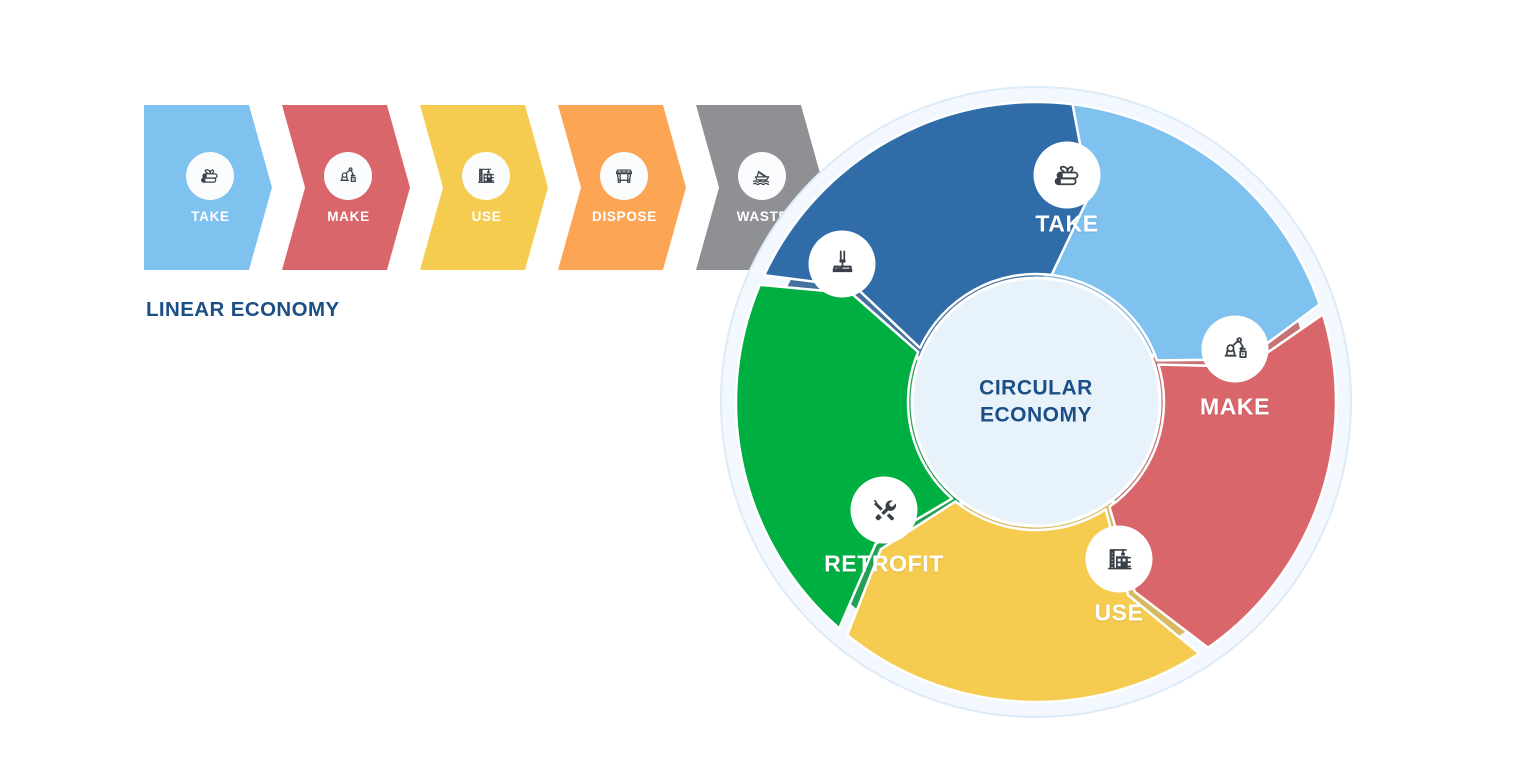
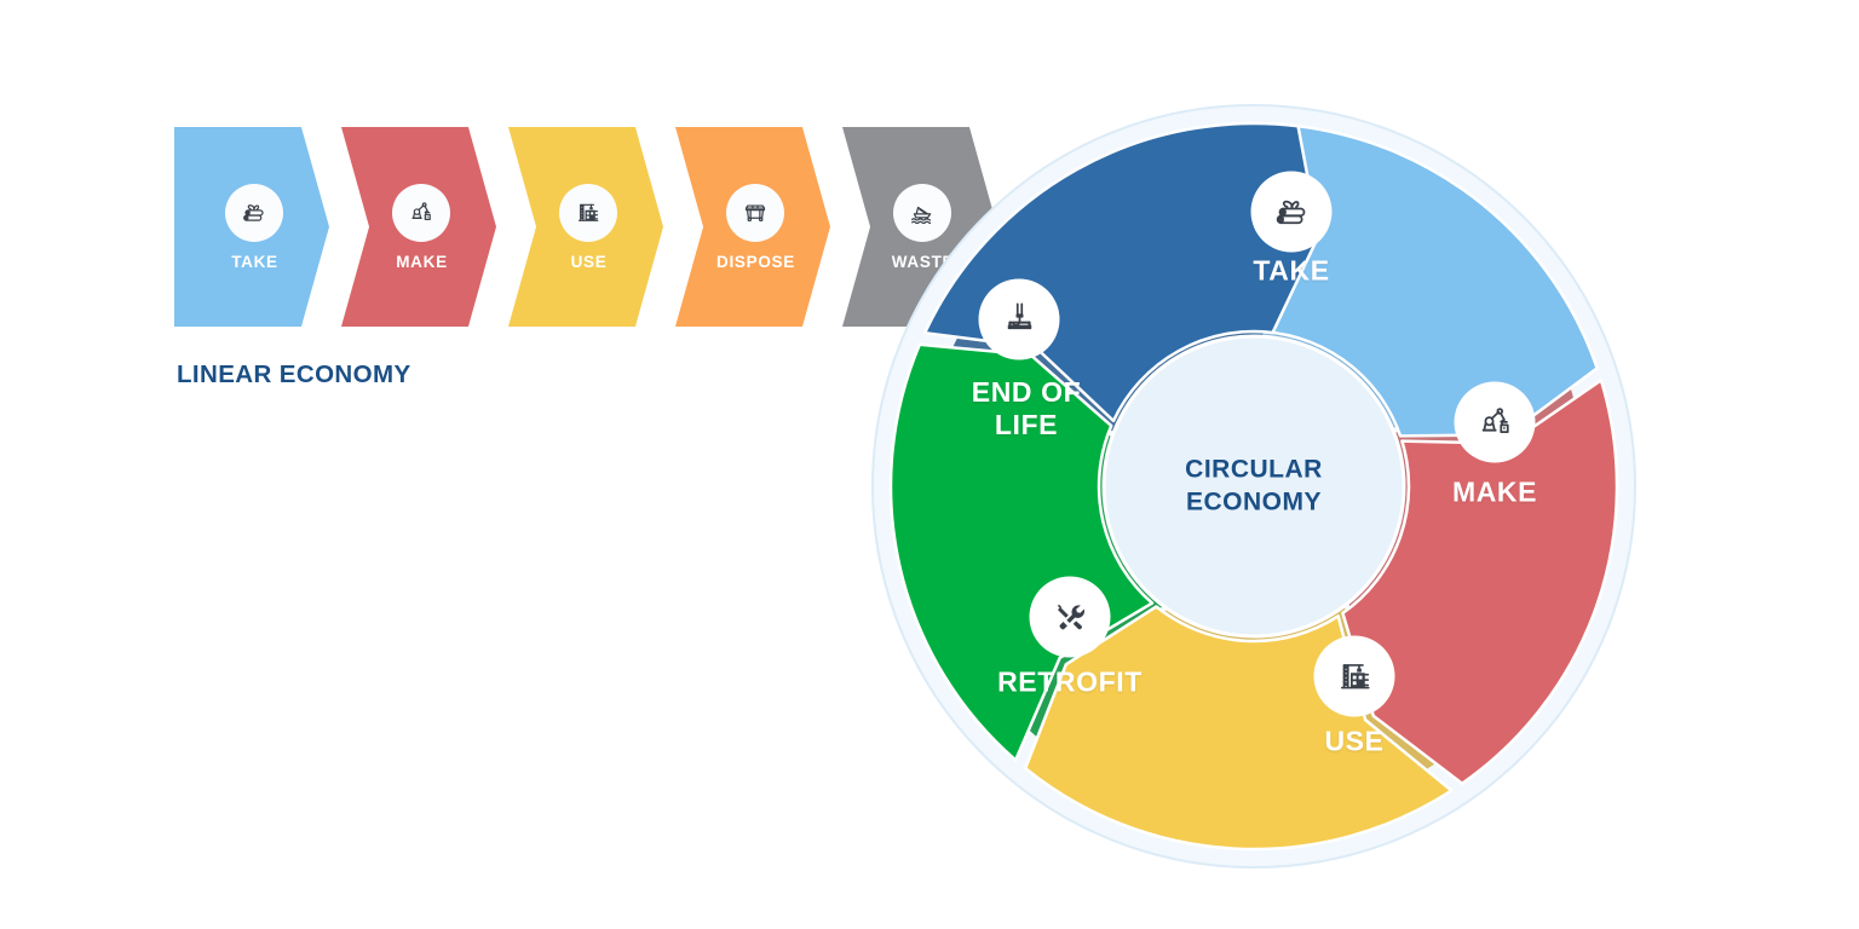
  TAKE
  MAKE
  USE
  DISPOSE
  WAST
  LINEAR ECONOMY
  CIRCULAR
  ECONOMY
  TAKE
  MAKE
  USE
  RETROFIT
+ END OF
+ LIFE
